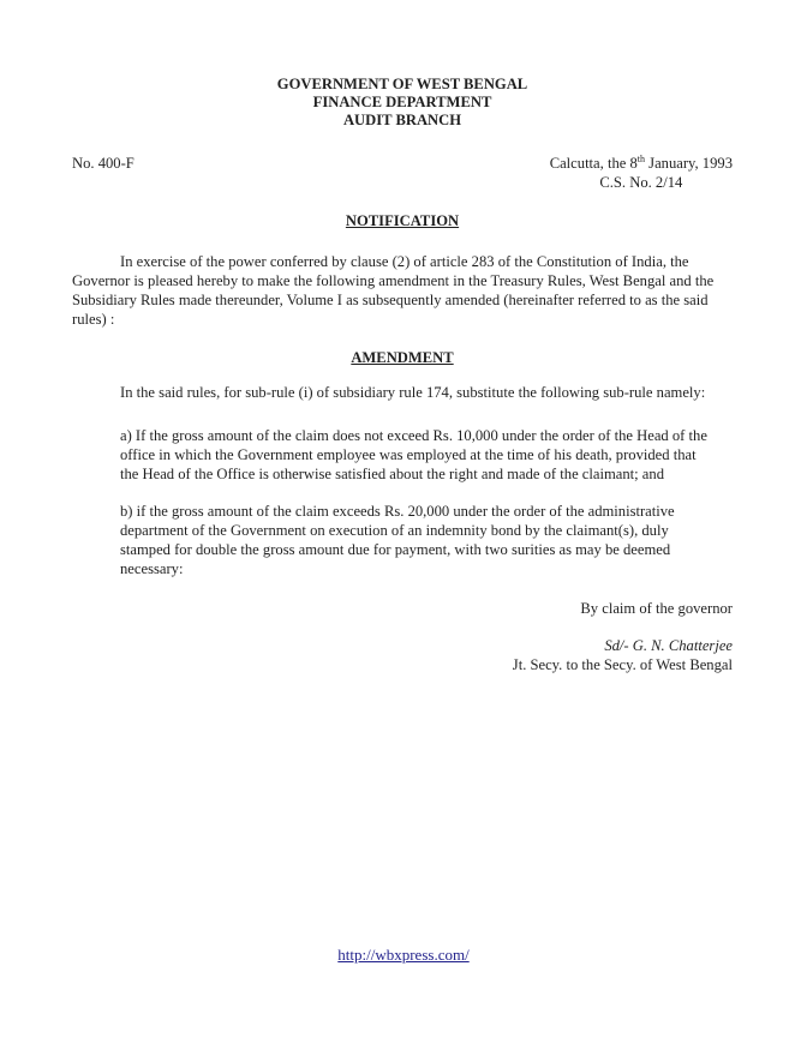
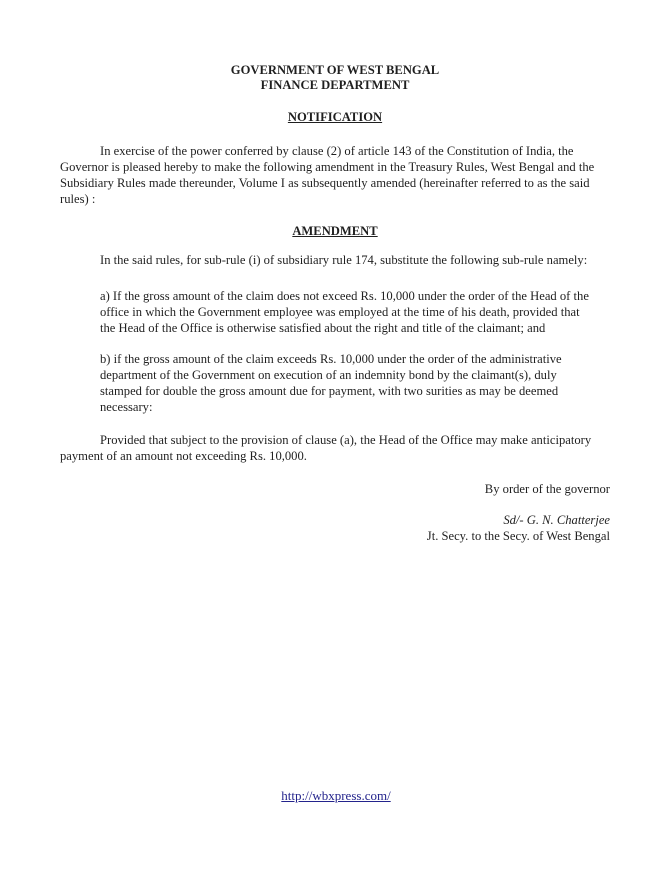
  GOVERNMENT OF WEST BENGAL
  FINANCE DEPARTMENT
- AUDIT BRANCH
- No. 400-F
- Calcutta, the 8th January, 1993
- C.S. No. 2/14
  NOTIFICATION
- In exercise of the power conferred by clause (2) of article 283 of the Constitution of India, the Governor is pleased hereby to make the following amendment in the Treasury Rules, West Bengal and the Subsidiary Rules made thereunder, Volume I as subsequently amended (hereinafter referred to as the said rules) :
+ In exercise of the power conferred by clause (2) of article 143 of the Constitution of India, the Governor is pleased hereby to make the following amendment in the Treasury Rules, West Bengal and the Subsidiary Rules made thereunder, Volume I as subsequently amended (hereinafter referred to as the said rules) :
  AMENDMENT
  In the said rules, for sub-rule (i) of subsidiary rule 174, substitute the following sub-rule namely:
- a) If the gross amount of the claim does not exceed Rs. 10,000 under the order of the Head of the office in which the Government employee was employed at the time of his death, provided that the Head of the Office is otherwise satisfied about the right and made of the claimant; and
+ a) If the gross amount of the claim does not exceed Rs. 10,000 under the order of the Head of the office in which the Government employee was employed at the time of his death, provided that the Head of the Office is otherwise satisfied about the right and title of the claimant; and
- b) if the gross amount of the claim exceeds Rs. 20,000 under the order of the administrative department of the Government on execution of an indemnity bond by the claimant(s), duly stamped for double the gross amount due for payment, with two surities as may be deemed necessary:
+ b) if the gross amount of the claim exceeds Rs. 10,000 under the order of the administrative department of the Government on execution of an indemnity bond by the claimant(s), duly stamped for double the gross amount due for payment, with two surities as may be deemed necessary:
+ Provided that subject to the provision of clause (a), the Head of the Office may make anticipatory payment of an amount not exceeding Rs. 10,000.
- By claim of the governor
+ By order of the governor
  Sd/- G. N. Chatterjee
  Jt. Secy. to the Secy. of West Bengal
  http://wbxpress.com/
